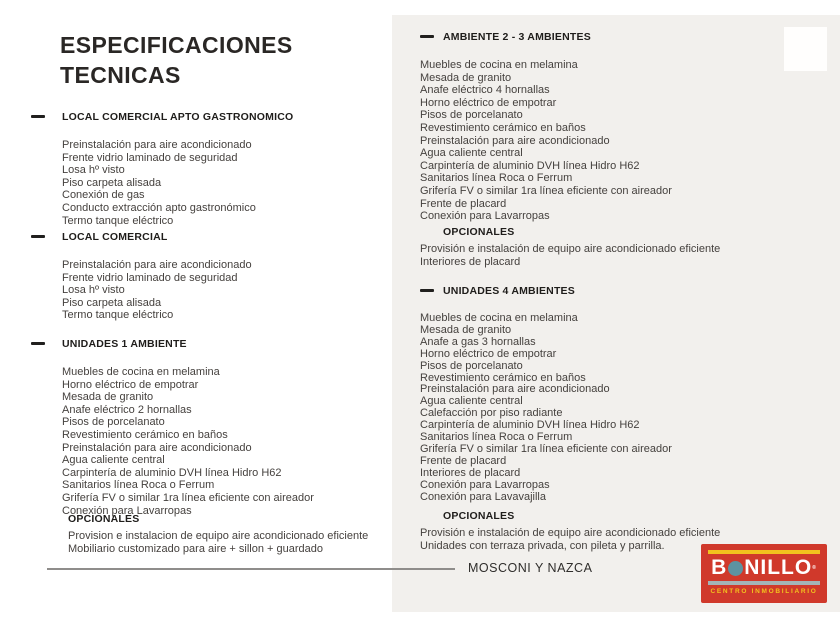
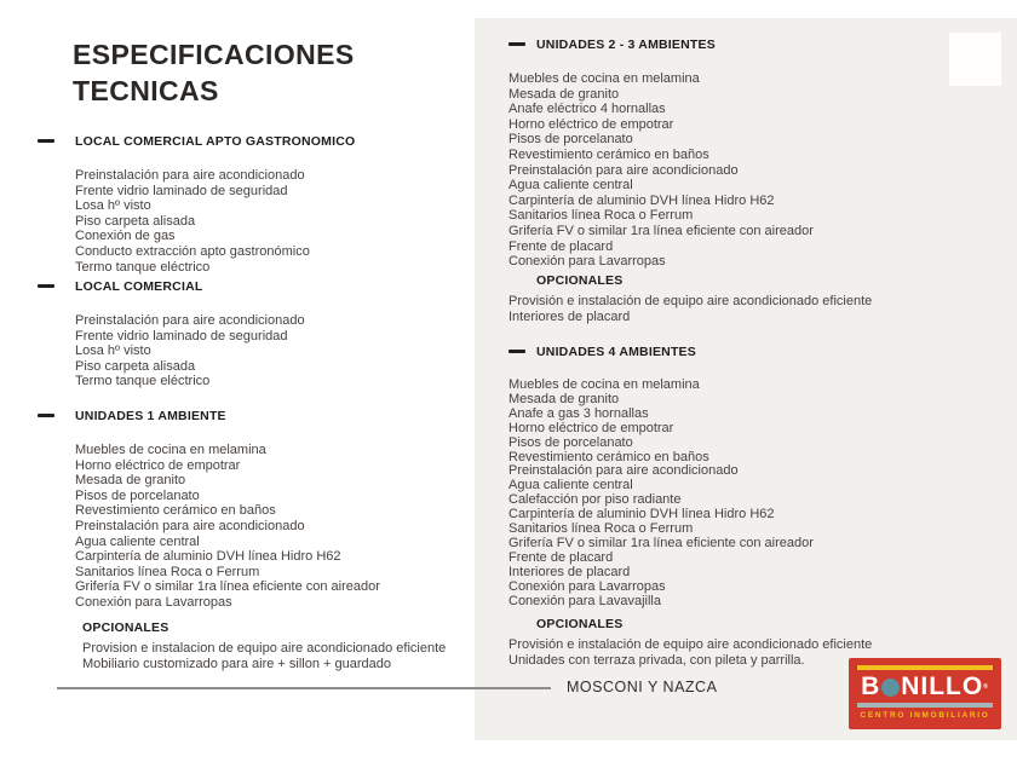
  ESPECIFICACIONES
  TECNICAS
  LOCAL COMERCIAL APTO GASTRONOMICO
  Preinstalación para aire acondicionado
  Frente vidrio laminado de seguridad
  Losa hº visto
  Piso carpeta alisada
  Conexión de gas
  Conducto extracción apto gastronómico
  Termo tanque eléctrico
  LOCAL COMERCIAL
  Preinstalación para aire acondicionado
  Frente vidrio laminado de seguridad
  Losa hº visto
  Piso carpeta alisada
  Termo tanque eléctrico
  UNIDADES 1 AMBIENTE
  Muebles de cocina en melamina
  Horno eléctrico de empotrar
  Mesada de granito
- Anafe eléctrico 2 hornallas
  Pisos de porcelanato
  Revestimiento cerámico en baños
  Preinstalación para aire acondicionado
  Agua caliente central
  Carpintería de aluminio DVH línea Hidro H62
  Sanitarios línea Roca o Ferrum
  Grifería FV o similar 1ra línea eficiente con aireador
  Conexión para Lavarropas
  OPCIONALES
  Provision e instalacion de equipo aire acondicionado eficiente
  Mobiliario customizado para aire + sillon + guardado
- AMBIENTE 2 - 3 AMBIENTES
+ UNIDADES 2 - 3 AMBIENTES
  Muebles de cocina en melamina
  Mesada de granito
  Anafe eléctrico 4 hornallas
  Horno eléctrico de empotrar
  Pisos de porcelanato
  Revestimiento cerámico en baños
  Preinstalación para aire acondicionado
  Agua caliente central
  Carpintería de aluminio DVH línea Hidro H62
  Sanitarios línea Roca o Ferrum
  Grifería FV o similar 1ra línea eficiente con aireador
  Frente de placard
  Conexión para Lavarropas
  OPCIONALES
  Provisión e instalación de equipo aire acondicionado eficiente
  Interiores de placard
  UNIDADES 4 AMBIENTES
  Muebles de cocina en melamina
  Mesada de granito
  Anafe a gas 3 hornallas
  Horno eléctrico de empotrar
  Pisos de porcelanato
  Revestimiento cerámico en baños
  Preinstalación para aire acondicionado
  Agua caliente central
  Calefacción por piso radiante
  Carpintería de aluminio DVH línea Hidro H62
  Sanitarios línea Roca o Ferrum
  Grifería FV o similar 1ra línea eficiente con aireador
  Frente de placard
  Interiores de placard
  Conexión para Lavarropas
  Conexión para Lavavajilla
  OPCIONALES
  Provisión e instalación de equipo aire acondicionado eficiente
  Unidades con terraza privada, con pileta y parrilla.
  MOSCONI Y NAZCA
  B
  NILLO
